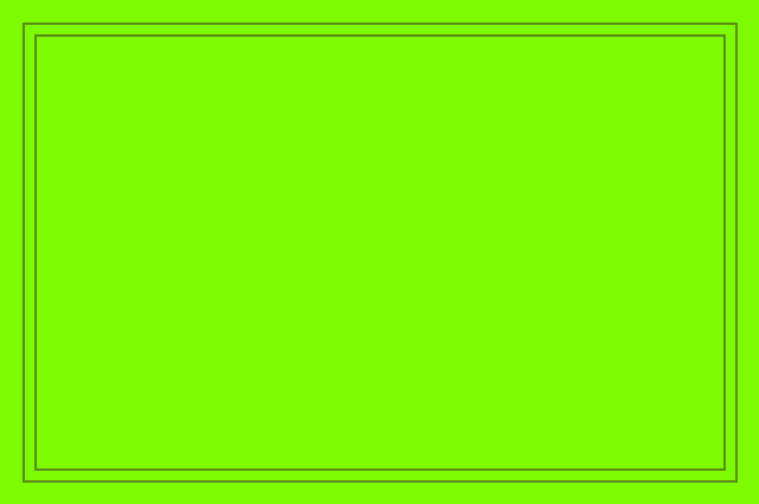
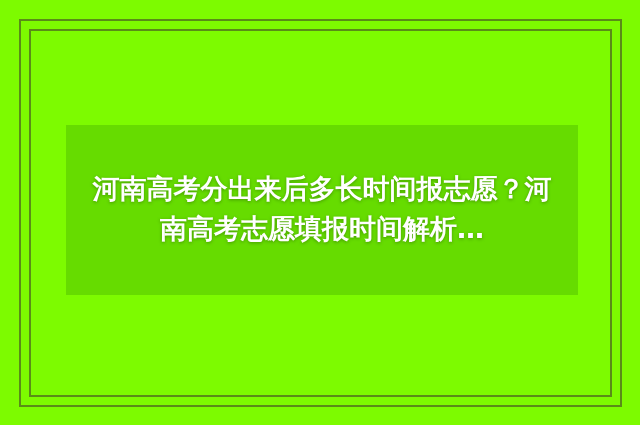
+ 河南高考分出来后多长时间报志愿？河南高考志愿填报时间解析…
